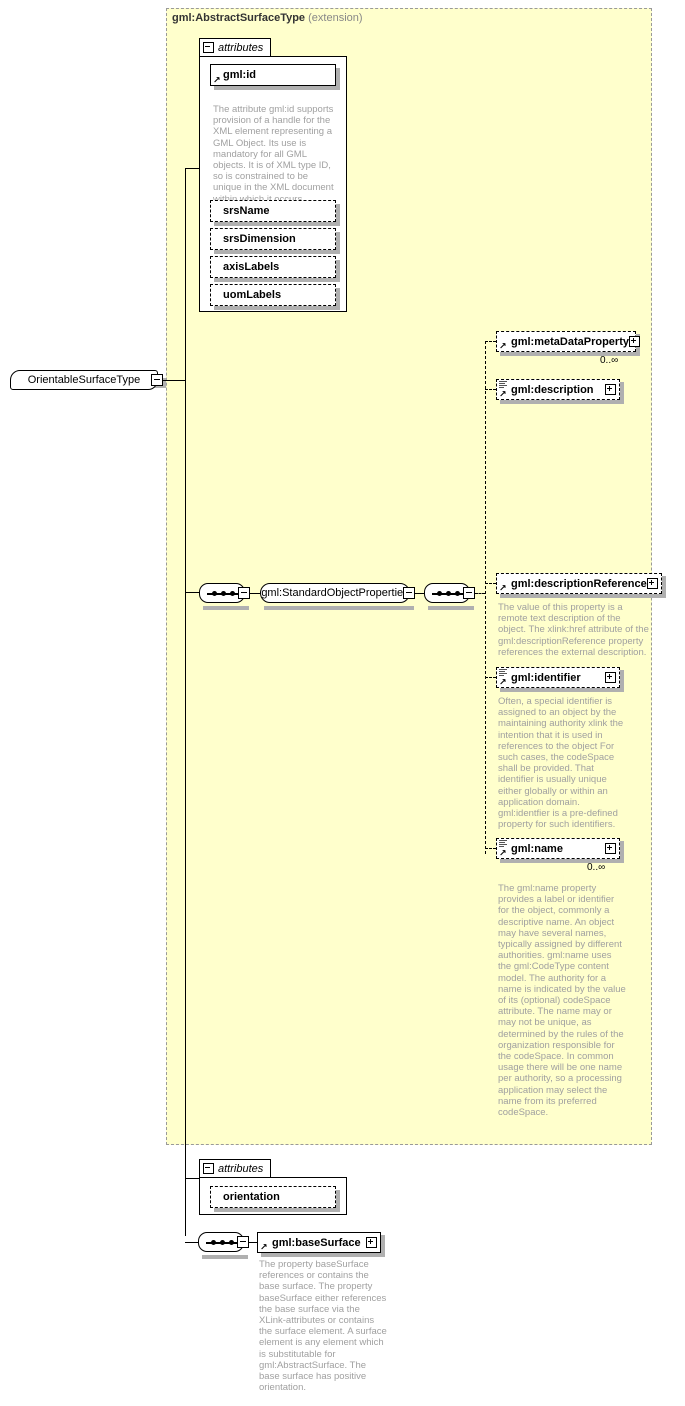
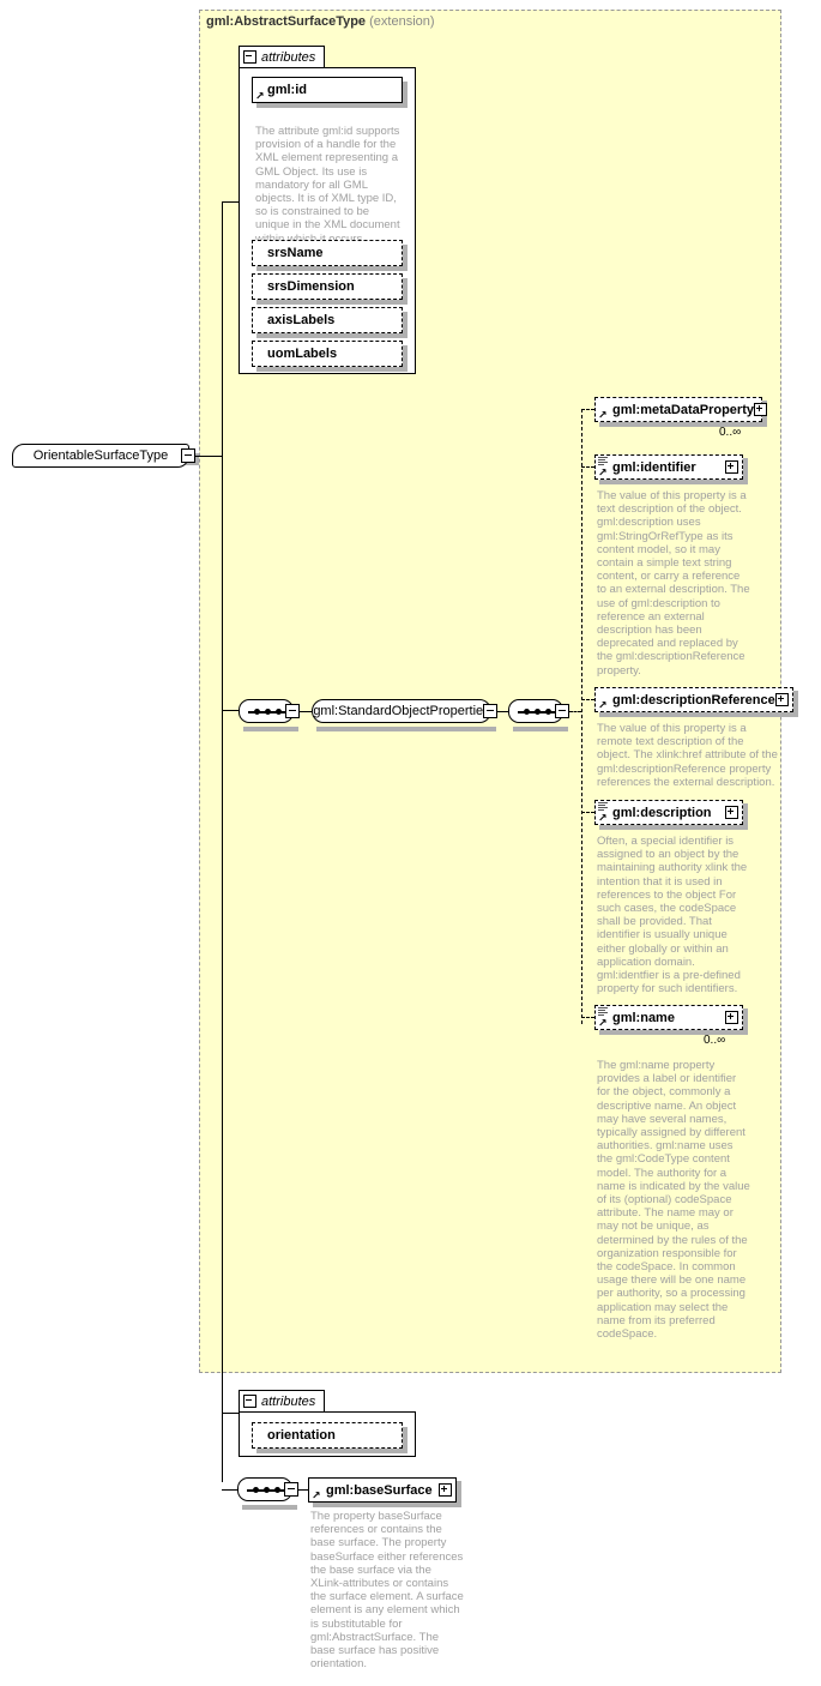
  gml:AbstractSurfaceType (extension)
  OrientableSurfaceType
  attributes
  ↗
  gml:id
  The attribute gml:id supports provision of a handle for the XML element representing a GML Object. Its use is mandatory for all GML objects. It is of XML type ID, so is constrained to be unique in the XML document
  srsName
  srsDimension
  axisLabels
  uomLabels
  gml:StandardObjectPropertie
  ↗
  gml:metaDataProperty
  0..∞
  ↗
- gml:description
+ gml:identifier
+ The value of this property is a text description of the object. gml:description uses gml:StringOrRefType as its content model, so it may contain a simple text string content, or carry a reference to an external description. The use of gml:description to reference an external description has been deprecated and replaced by the gml:descriptionReference property.
  ↗
  gml:descriptionReference
  The value of this property is a remote text description of the object. The xlink:href attribute of the gml:descriptionReference property references the external description.
  ↗
- gml:identifier
+ gml:description
  Often, a special identifier is assigned to an object by the maintaining authority xlink the intention that it is used in references to the object For such cases, the codeSpace shall be provided. That identifier is usually unique either globally or within an application domain. gml:identfier is a pre-defined property for such identifiers.
  ↗
  gml:name
  0..∞
  The gml:name property provides a label or identifier for the object, commonly a descriptive name. An object may have several names, typically assigned by different authorities. gml:name uses the gml:CodeType content model. The authority for a name is indicated by the value of its (optional) codeSpace attribute. The name may or may not be unique, as determined by the rules of the organization responsible for the codeSpace. In common usage there will be one name per authority, so a processing application may select the name from its preferred codeSpace.
  attributes
  orientation
  ↗
  gml:baseSurface
  The property baseSurface references or contains the base surface. The property baseSurface either references the base surface via the XLink-attributes or contains the surface element. A surface element is any element which is substitutable for gml:AbstractSurface. The base surface has positive orientation.
